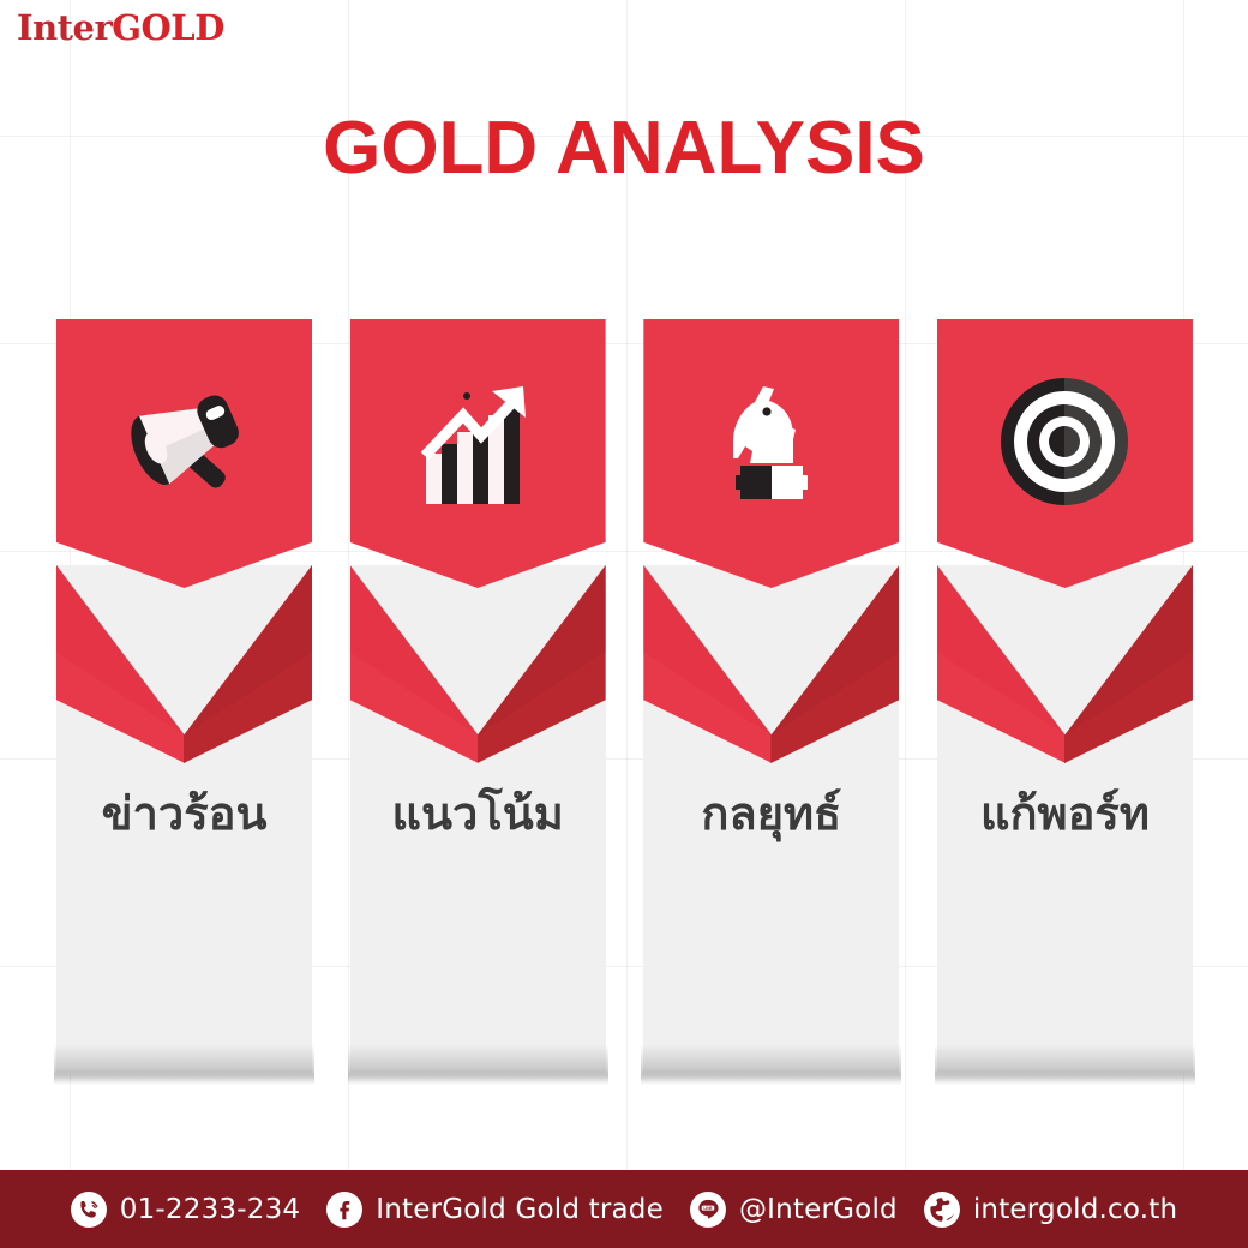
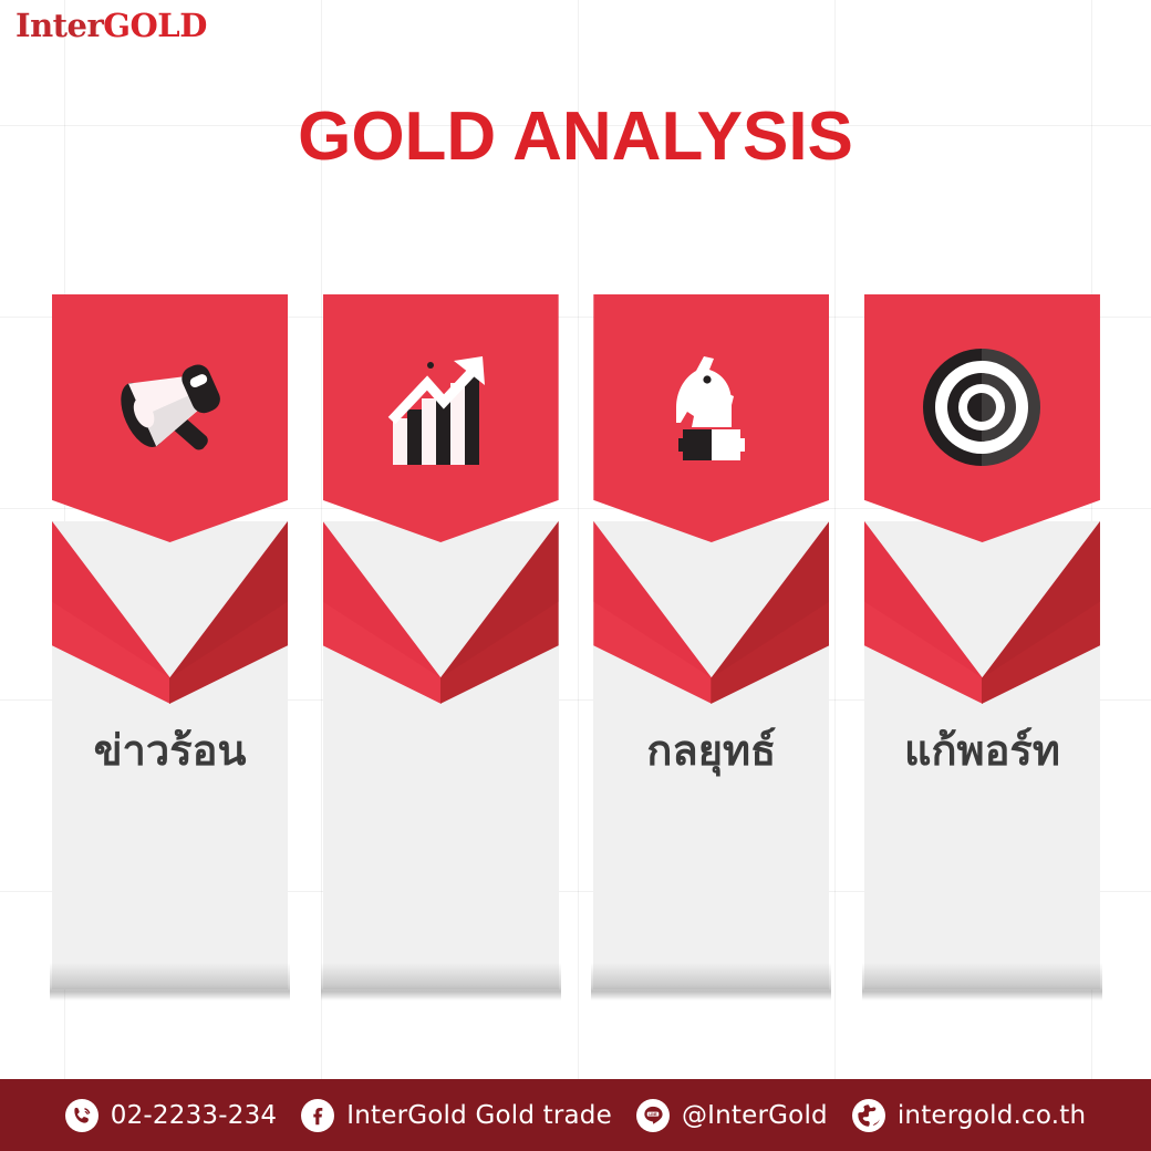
  InterGOLD
  GOLD ANALYSIS
  ข่าวร้อน
- แนวโน้ม
  กลยุทธ์
  แก้พอร์ท
- 01-2233-234
+ 02-2233-234
  InterGold Gold trade
  @InterGold
  intergold.co.th
